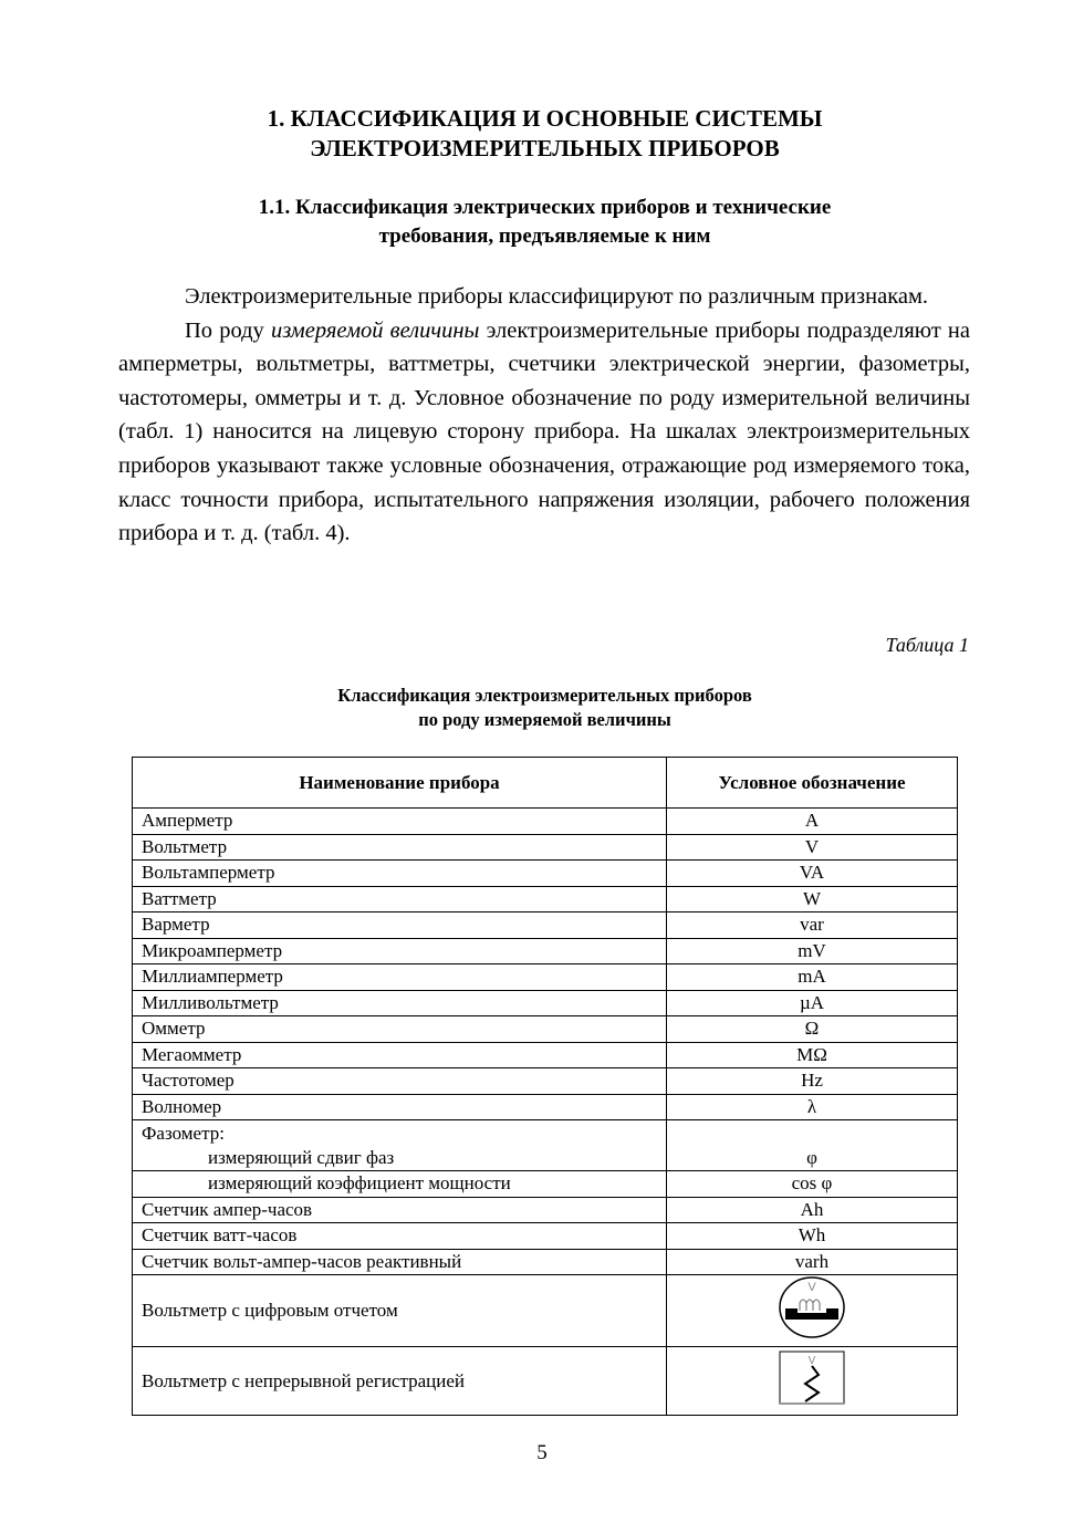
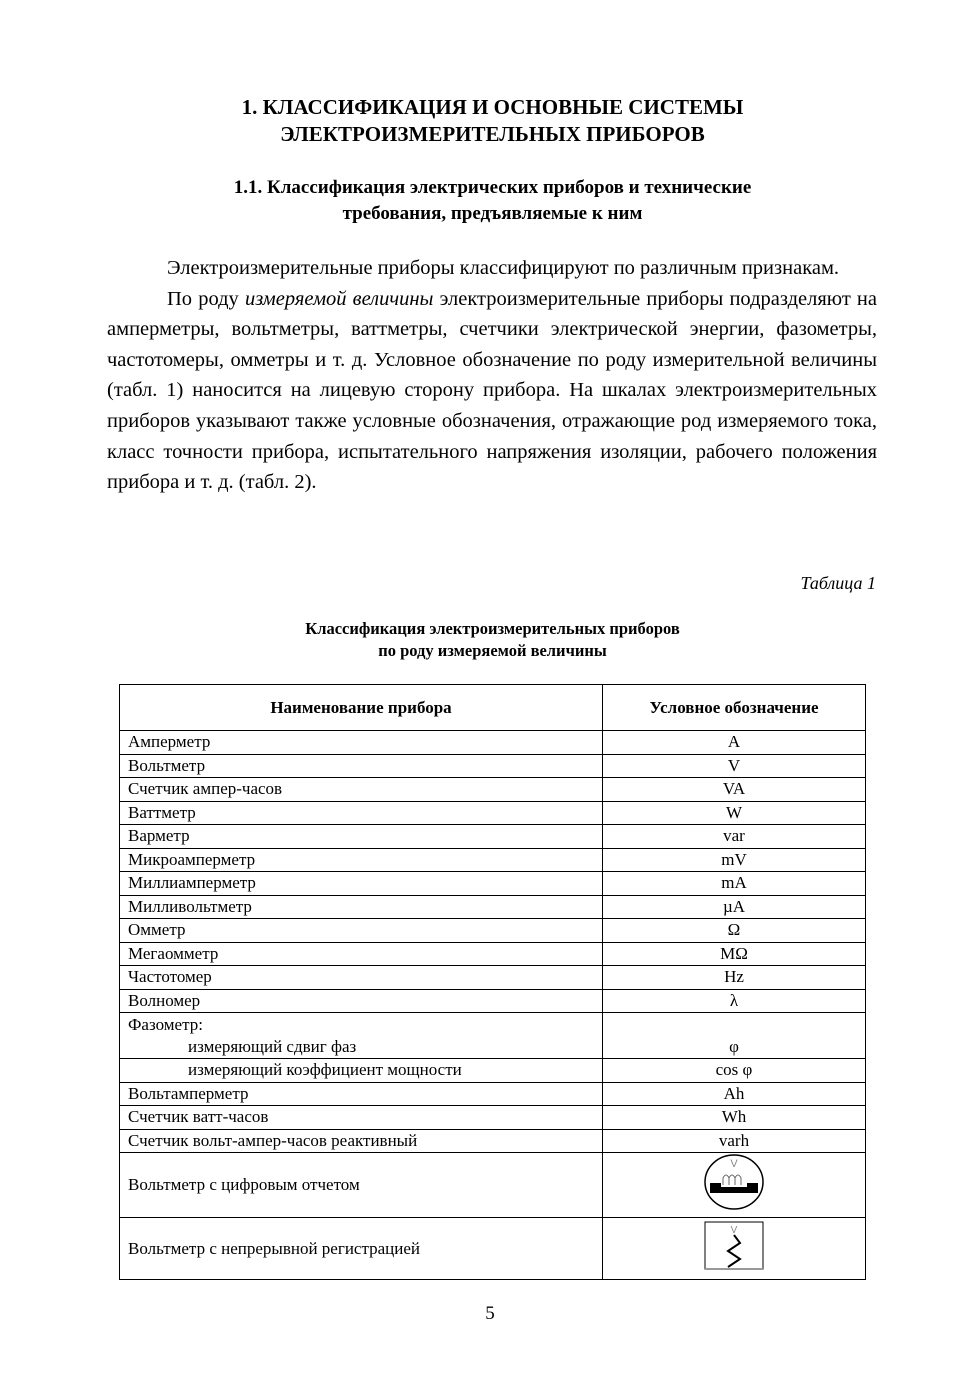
  1. КЛАССИФИКАЦИЯ И ОСНОВНЫЕ СИСТЕМЫ
  ЭЛЕКТРОИЗМЕРИТЕЛЬНЫХ ПРИБОРОВ
  1.1. Классификация электрических приборов и технические
  требования, предъявляемые к ним
  Электроизмерительные приборы классифицируют по различным признакам.
- По роду измеряемой величины электроизмерительные приборы подразделяют на амперметры, вольтметры, ваттметры, счетчики электрической энергии, фазометры, частотомеры, омметры и т. д. Условное обозначение по роду измерительной величины (табл. 1) наносится на лицевую сторону прибора. На шкалах электроизмерительных приборов указывают также условные обозначения, отражающие род измеряемого тока, класс точности прибора, испытательного напряжения изоляции, рабочего положения прибора и т. д. (табл. 4).
+ По роду измеряемой величины электроизмерительные приборы подразделяют на амперметры, вольтметры, ваттметры, счетчики электрической энергии, фазометры, частотомеры, омметры и т. д. Условное обозначение по роду измерительной величины (табл. 1) наносится на лицевую сторону прибора. На шкалах электроизмерительных приборов указывают также условные обозначения, отражающие род измеряемого тока, класс точности прибора, испытательного напряжения изоляции, рабочего положения прибора и т. д. (табл. 2).
  Таблица 1
  Классификация электроизмерительных приборов
  по роду измеряемой величины
  Наименование прибора	Условное обозначение
  Амперметр	A
  Вольтметр	V
- Вольтамперметр	VA
+ Счетчик ампер-часов	VA
  Ваттметр	W
  Варметр	var
  Микроамперметр	mV
  Миллиамперметр	mA
  Милливольтметр	µA
  Омметр	Ω
  Мегаомметр	MΩ
  Частотомер	Hz
  Волномер	λ
  Фазометр: измеряющий сдвиг фаз	φ
  измеряющий коэффициент мощности	cos φ
- Счетчик ампер-часов	Ah
+ Вольтамперметр	Ah
  Счетчик ватт-часов	Wh
  Счетчик вольт-ампер-часов реактивный	varh
  Вольтметр с цифровым отчетом	V
  Вольтметр с непрерывной регистрацией	V
  5
